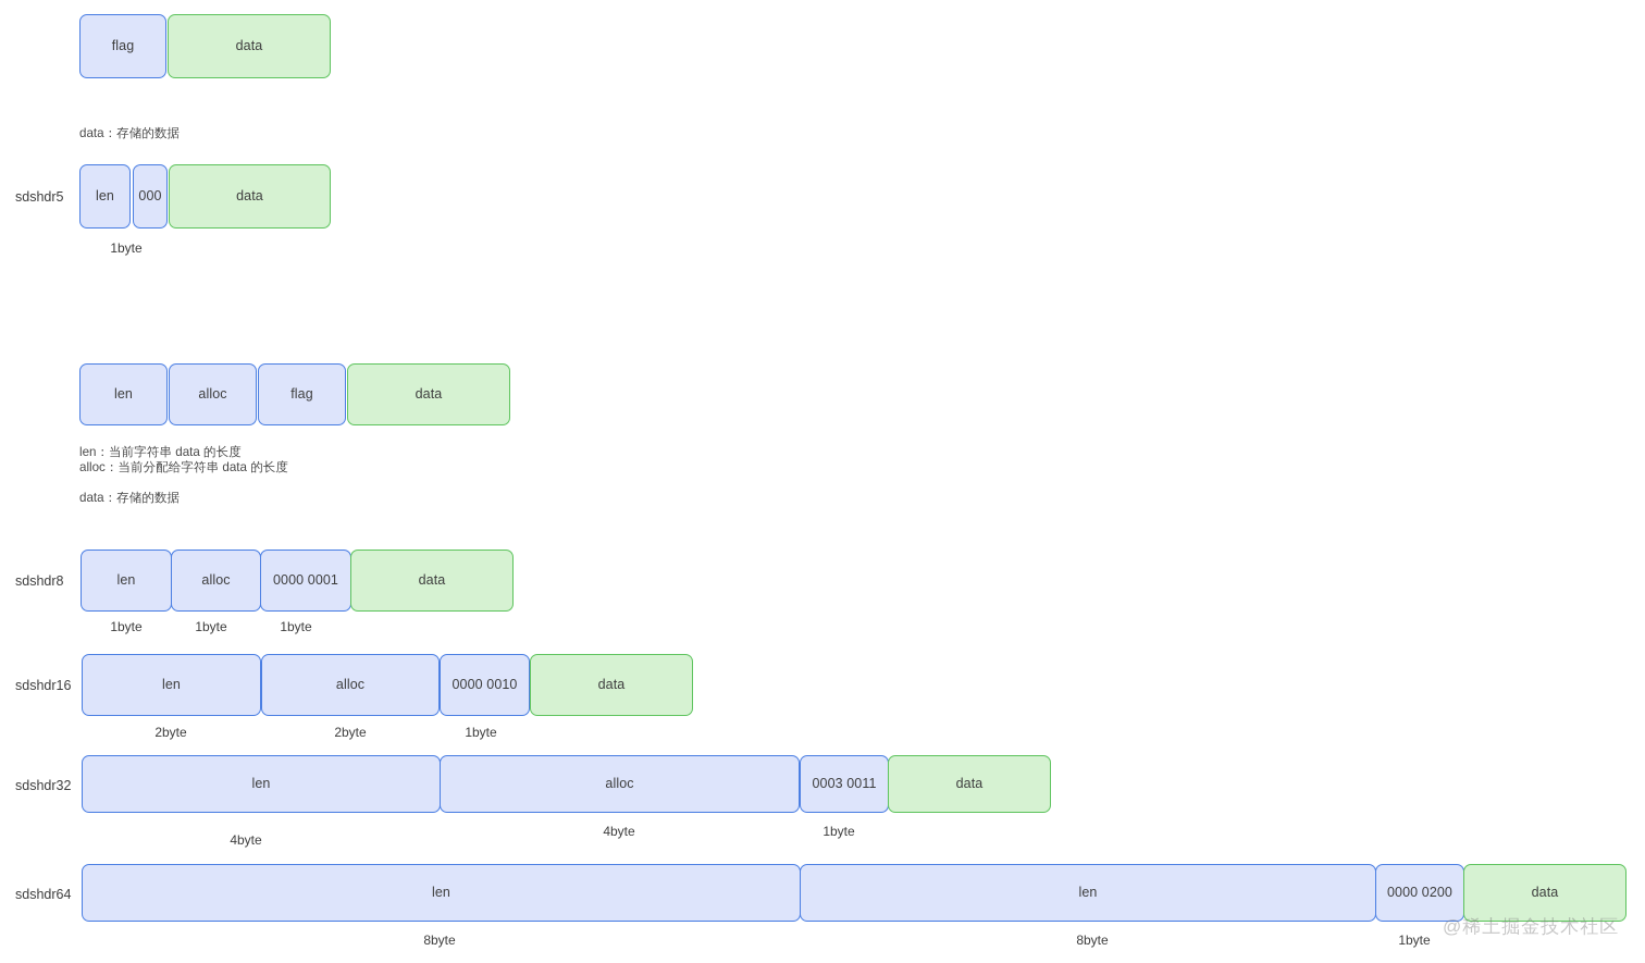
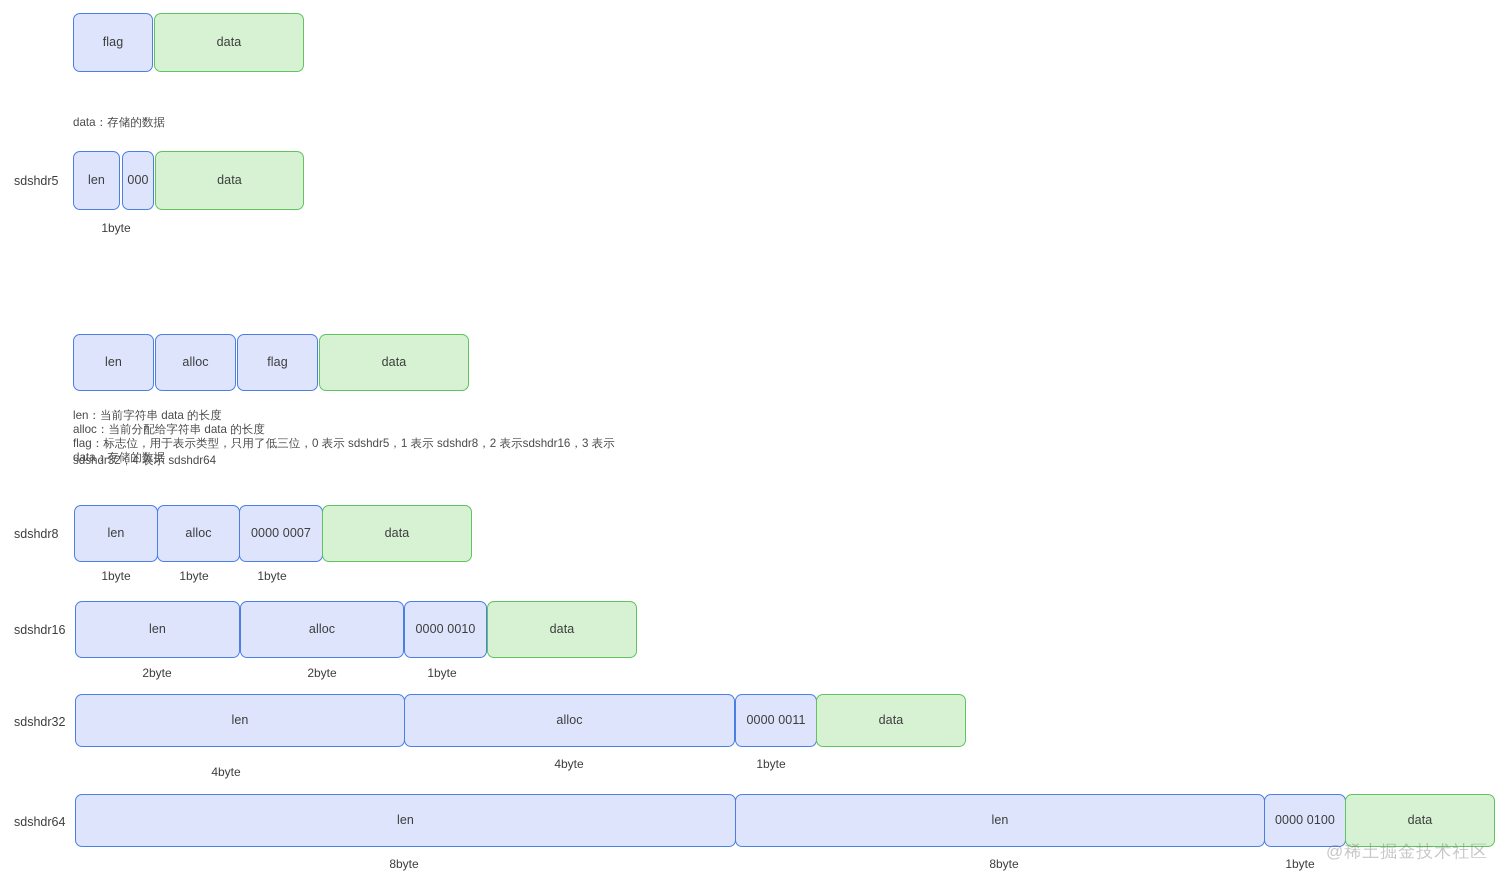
  flag
  data
  data：存储的数据
  sdshdr5
  len
  000
  data
  1byte
  len
  alloc
  flag
  data
  len：当前字符串 data 的长度
  alloc：当前分配给字符串 data 的长度
+ flag：标志位，用于表示类型，只用了低三位，0 表示 sdshdr5，1 表示 sdshdr8，2 表示sdshdr16，3 表示 sdshdr32，4 表示 sdshdr64
  data：存储的数据
  sdshdr8
  len
  alloc
- 0000 0001
+ 0000 0007
  data
  1byte
  1byte
  1byte
  sdshdr16
  len
  alloc
  0000 0010
  data
  2byte
  2byte
  1byte
  sdshdr32
  len
  alloc
- 0003 0011
+ 0000 0011
  data
  4byte
  4byte
  1byte
  sdshdr64
  len
  len
- 0000 0200
+ 0000 0100
  data
  8byte
  8byte
  1byte
  @稀土掘金技术社区
